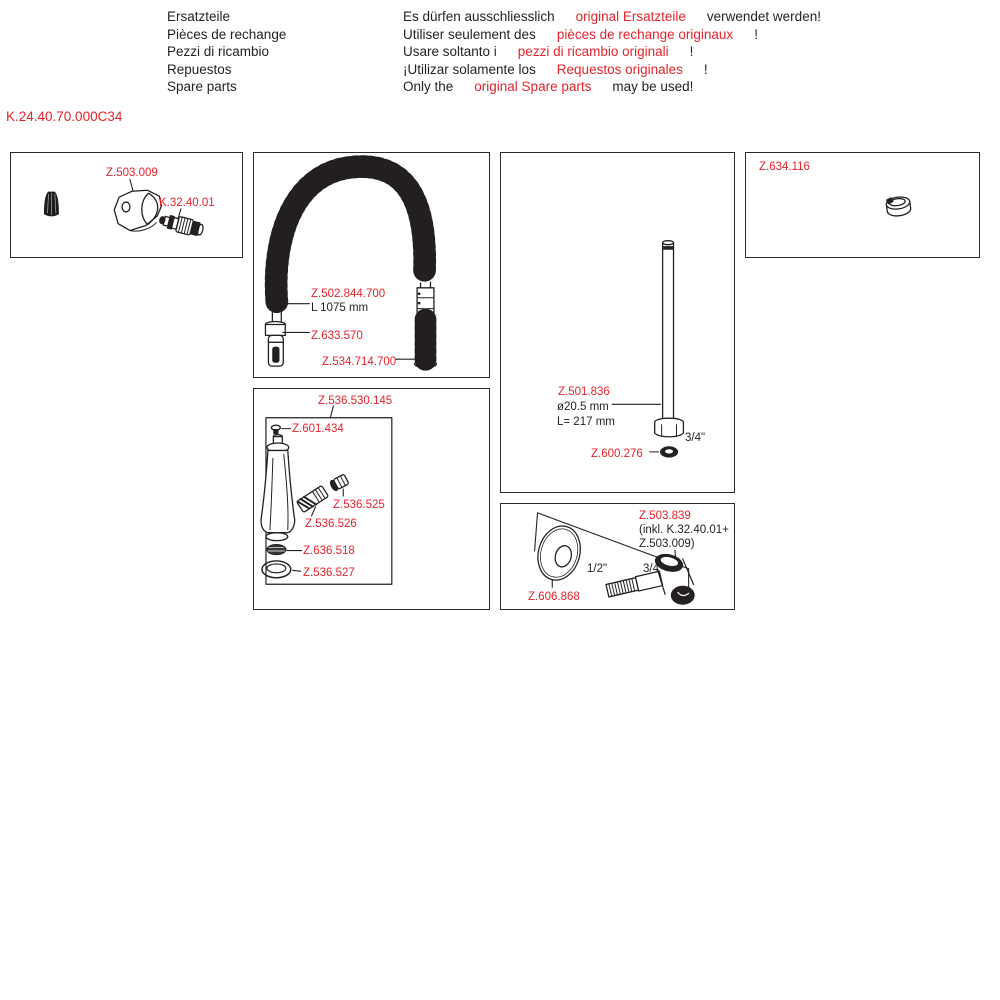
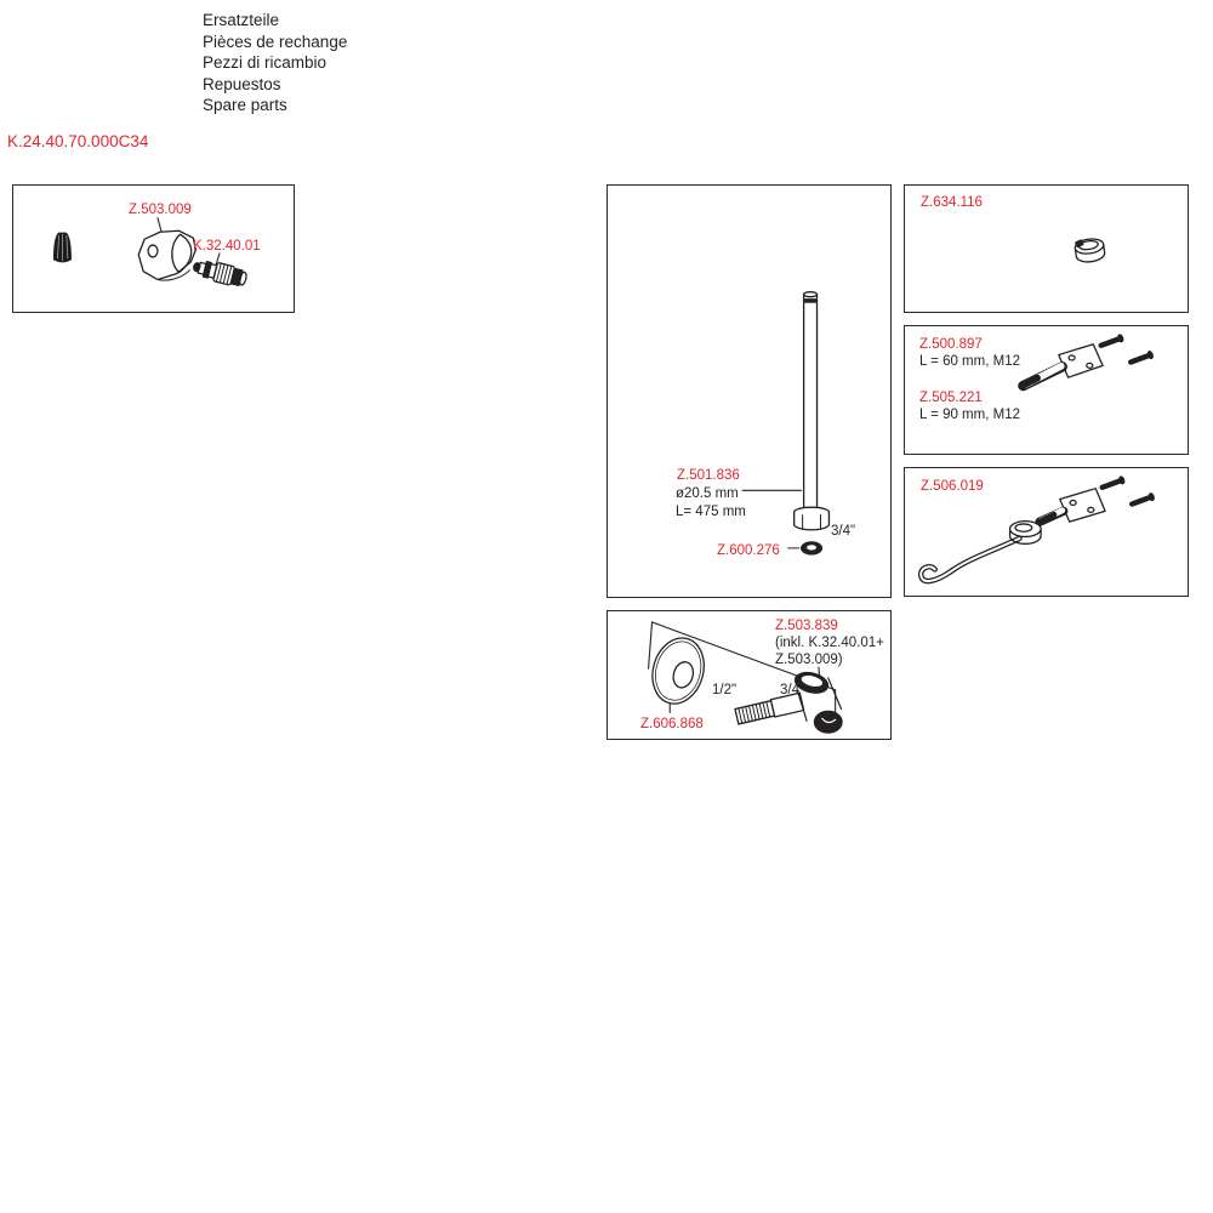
  Ersatzteile
  Pièces de rechange
  Pezzi di ricambio
  Repuestos
  Spare parts
- Es dürfen ausschliesslich original Ersatzteile verwendet werden!
- Utiliser seulement des pièces de rechange originaux !
- Usare soltanto i pezzi di ricambio originali !
- ¡Utilizar solamente los Requestos originales !
- Only the original Spare parts may be used!
  K.24.40.70.000C34
  Z.503.009
  K.32.40.01
- Z.502.844.700
- L 1075 mm
- Z.633.570
- Z.534.714.700
- Z.536.530.145
- Z.601.434
- Z.536.525
- Z.536.526
- Z.636.518
- Z.536.527
  Z.501.836
  ø20.5 mm
- L= 217 mm
+ L= 475 mm
  3/4"
  Z.600.276
  Z.503.839
  (inkl. K.32.40.01+
  Z.503.009)
  1/2"
  3/4"
  Z.606.868
  Z.634.116
+ Z.500.897
+ L = 60 mm, M12
+ Z.505.221
+ L = 90 mm, M12
+ Z.506.019
